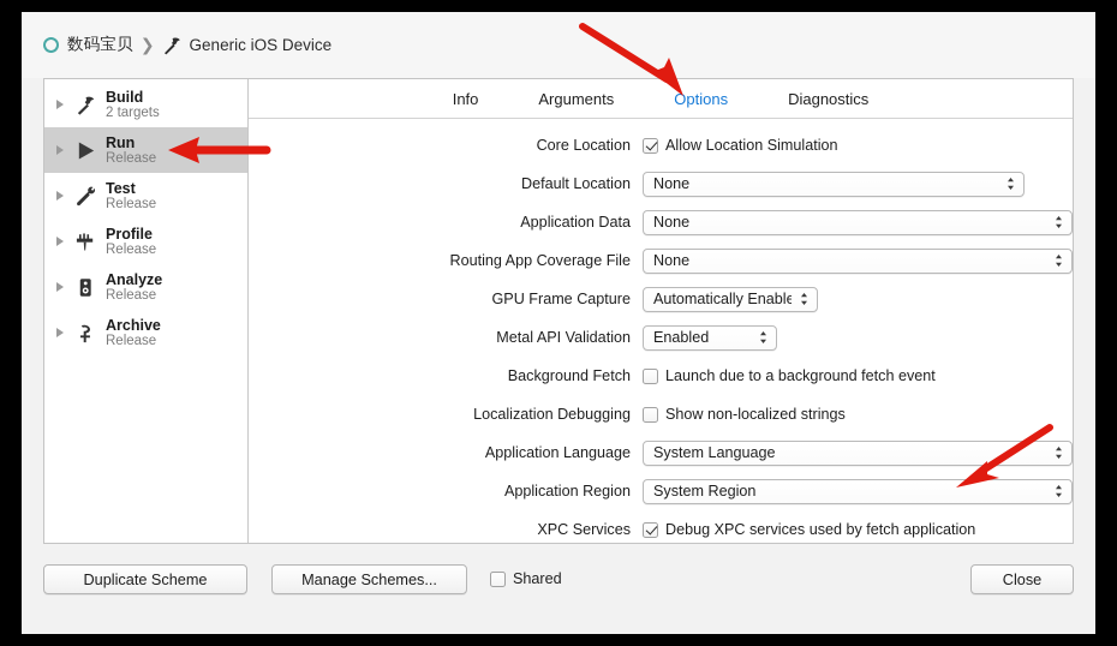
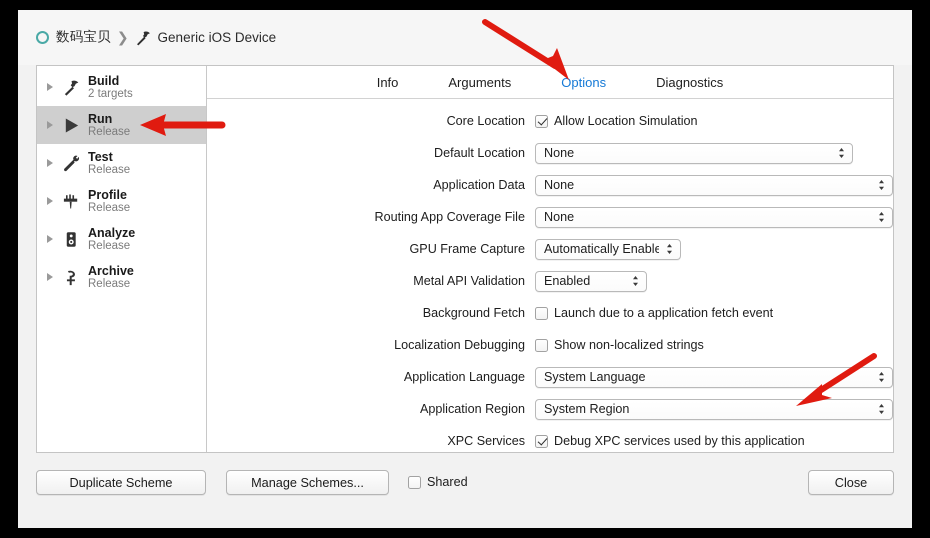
  数码宝贝
  ❯
  Generic iOS Device
  Build
  2 targets
  Run
  Release
  Test
  Release
  Profile
  Release
  Analyze
  Release
  Archive
  Release
  Info
  Arguments
  Options
  Diagnostics
  Core Location
  Allow Location Simulation
  Default Location
  None
  Application Data
  None
  Routing App Coverage File
  None
  GPU Frame Capture
  Automatically Enable
  Metal API Validation
  Enabled
  Background Fetch
- Launch due to a background fetch event
+ Launch due to a application fetch event
  Localization Debugging
  Show non-localized strings
  Application Language
  System Language
  Application Region
  System Region
  XPC Services
- Debug XPC services used by fetch application
+ Debug XPC services used by this application
  Duplicate Scheme
  Manage Schemes...
  Shared
  Close
